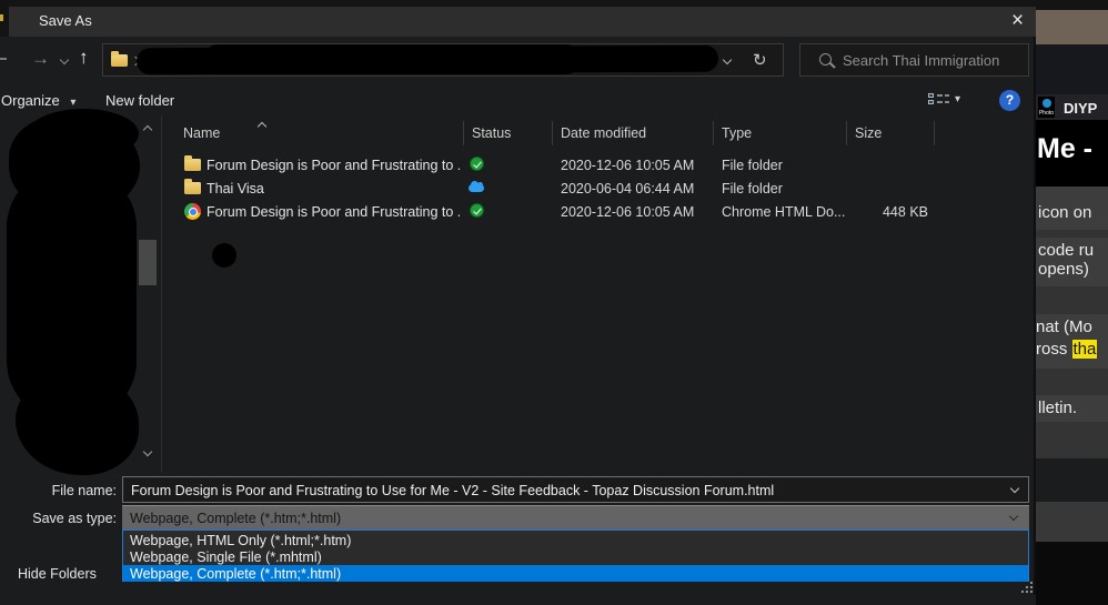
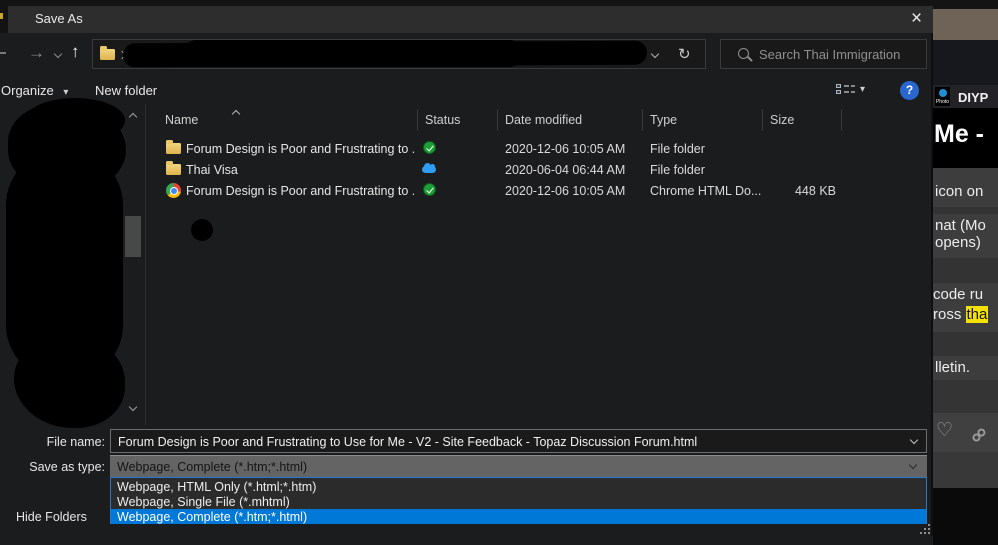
  DIYP
  Me -
  icon on
- code ru
+ nat (Mo
  opens)
- nat (Mo
+ code ru
  ross tha
  lletin.
+ ♡
  Save As
  ×
  →
  ↑
  ↻
  Search Thai Immigration
  Organize ▾
  New folder
  ▾
  ?
  Name
  Status
  Date modified
  Type
  Size
  Forum Design is Poor and Frustrating to .
  2020-12-06 10:05 AM
  File folder
  Thai Visa
  2020-06-04 06:44 AM
  File folder
  Forum Design is Poor and Frustrating to .
  2020-12-06 10:05 AM
  Chrome HTML Do...
  448 KB
  File name:
  Forum Design is Poor and Frustrating to Use for Me - V2 - Site Feedback - Topaz Discussion Forum.html
  Save as type:
  Webpage, Complete (*.htm;*.html)
  Webpage, HTML Only (*.html;*.htm)
  Webpage, Single File (*.mhtml)
  Webpage, Complete (*.htm;*.html)
  Hide Folders
